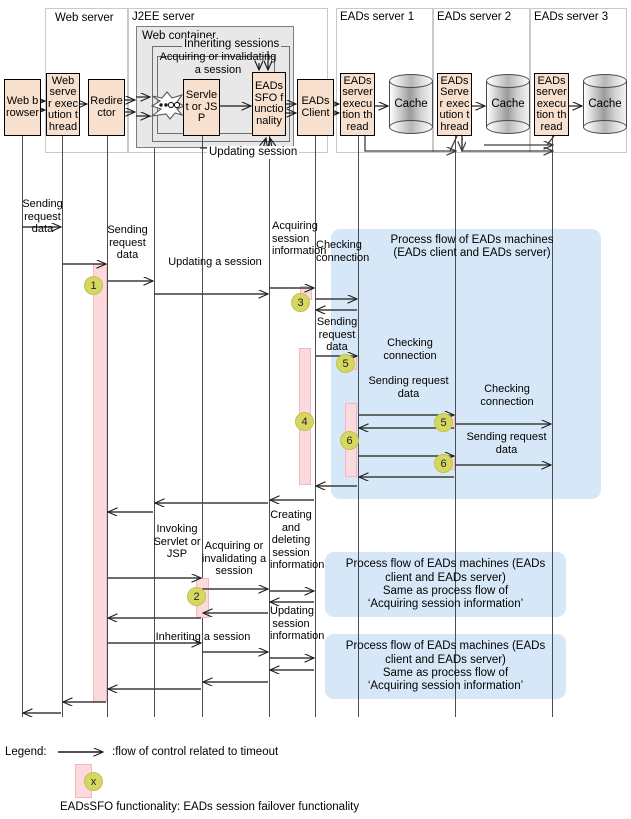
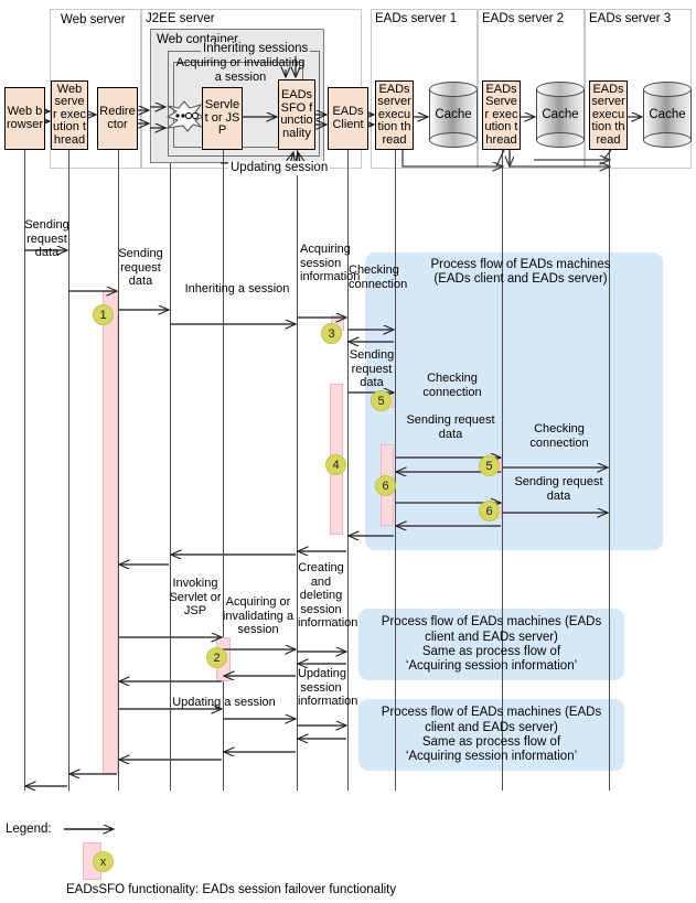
  Web server
  J2EE server
  Web container
  Inheriting sessions
  Acquiring or invalidating a session
  Updating session
  EADs server 1
  EADs server 2
  EADs server 3
  Process flow of EADs machines
  (EADs client and EADs server)
  Process flow of EADs machines (EADs client and EADs server)
  Same as process flow of
  ‘Acquiring session information’
  Process flow of EADs machines (EADs client and EADs server)
  Same as process flow of
  ‘Acquiring session information’
  Web browser
  Web server execution thread
  Redirector
  Servlet or JSP
  EADs SFO functionality
  EADs Client
  EADs server execution thread
  EADs Server execution thread
  EADs server execution thread
  Cache
  Cache
  Cache
  Sending request data
  Sending request data
- Updating a session
+ Inheriting a session
  Acquiri session informa
  Checkin connecti
  Sending request data
  Checking connection
  Sending request data
  Checking connection
  Sending request data
  Invoking Servlet or JSP
  Acquiring or invalidating a session
  Creating and deleting session informati
  Updating session informati
- Inheriting a session
+ Updating a session
  1
  2
  3
  4
  5
  6
  5
  6
  Legend:
- :flow of control related to timeout
  x
  EADsSFO functionality: EADs session failover functionality
